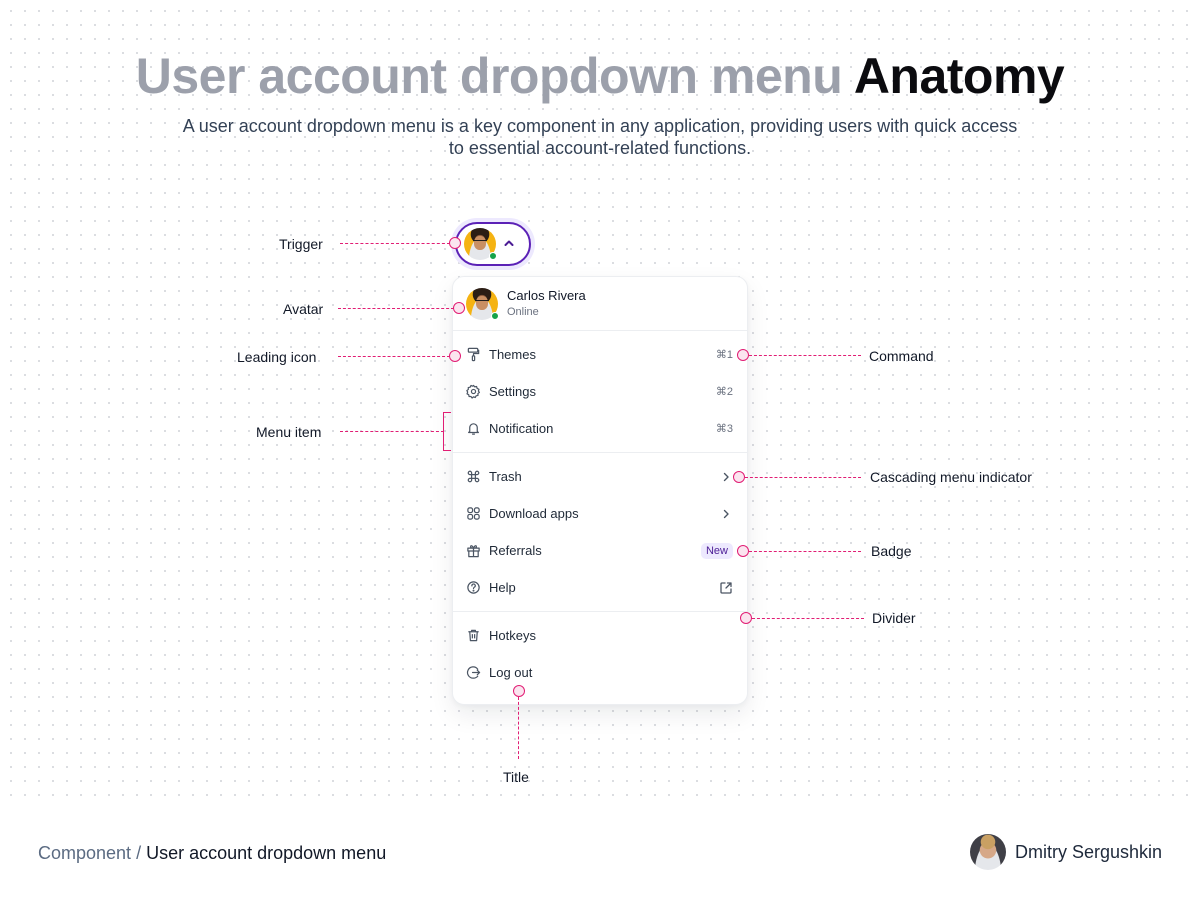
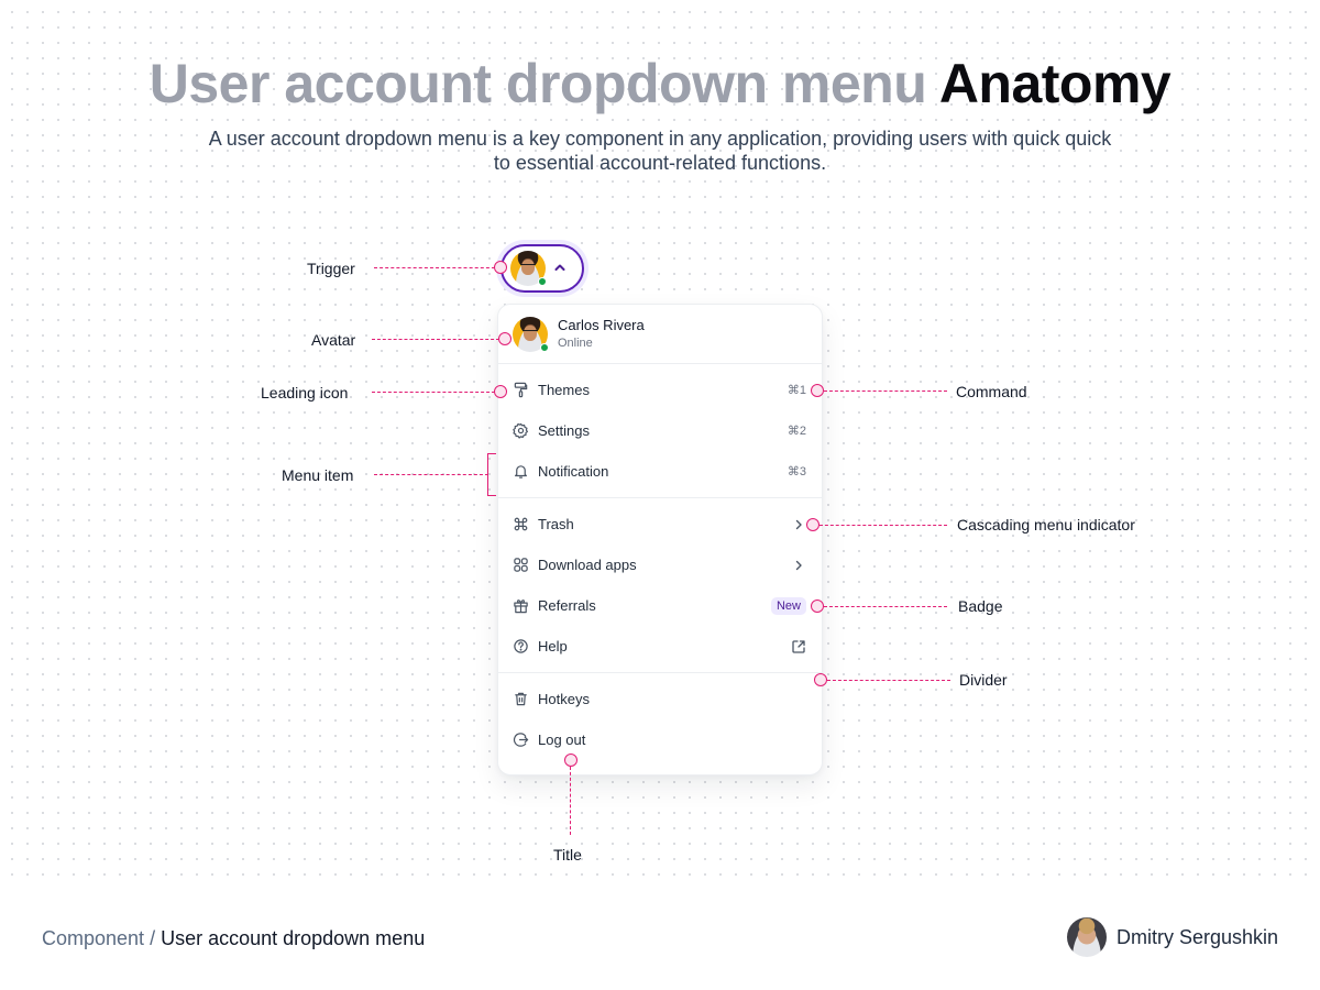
  User account dropdown menu Anatomy
- A user account dropdown menu is a key component in any application, providing users with quick access to essential account-related functions.
+ A user account dropdown menu is a key component in any application, providing users with quick quick to essential account-related functions.
  Carlos Rivera
  Online
  Themes
  ⌘1
  Settings
  ⌘2
  Notification
  ⌘3
  Trash
  Download apps
  Referrals
  New
  Help
  Hotkeys
  Log out
  Trigger
  Avatar
  Leading icon
  Menu item
  Command
  Cascading menu indicator
  Badge
  Divider
  Title
  Component / User account dropdown menu
  Dmitry Sergushkin
